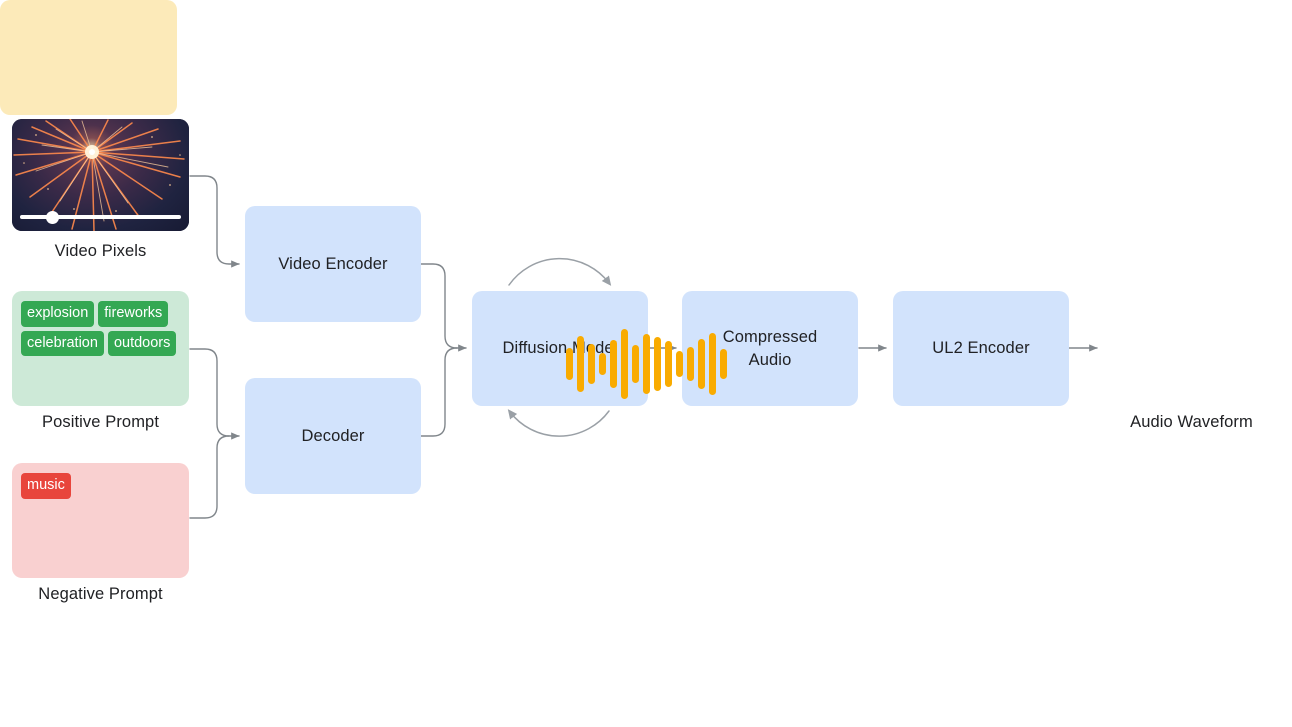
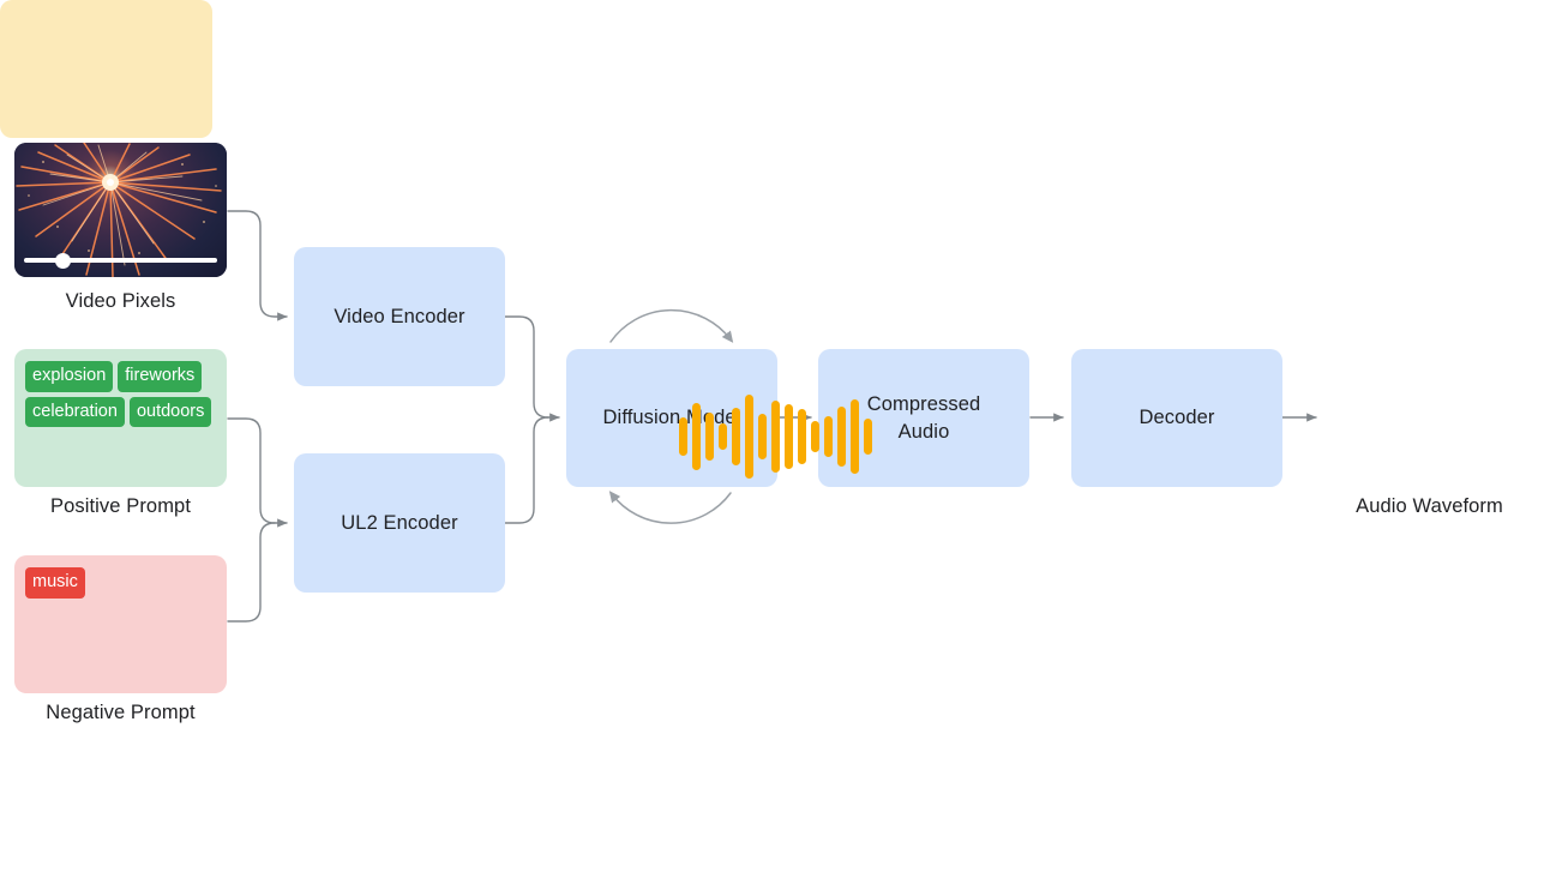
  Video Pixels
  explosion
  fireworks
  celebration
  outdoors
  Positive Prompt
  music
  Negative Prompt
  Video Encoder
- Decoder
+ UL2 Encoder
  Diffusiond
  Compressed
  Audio
- UL2 Encoder
+ Decoder
  Audio Waveform
